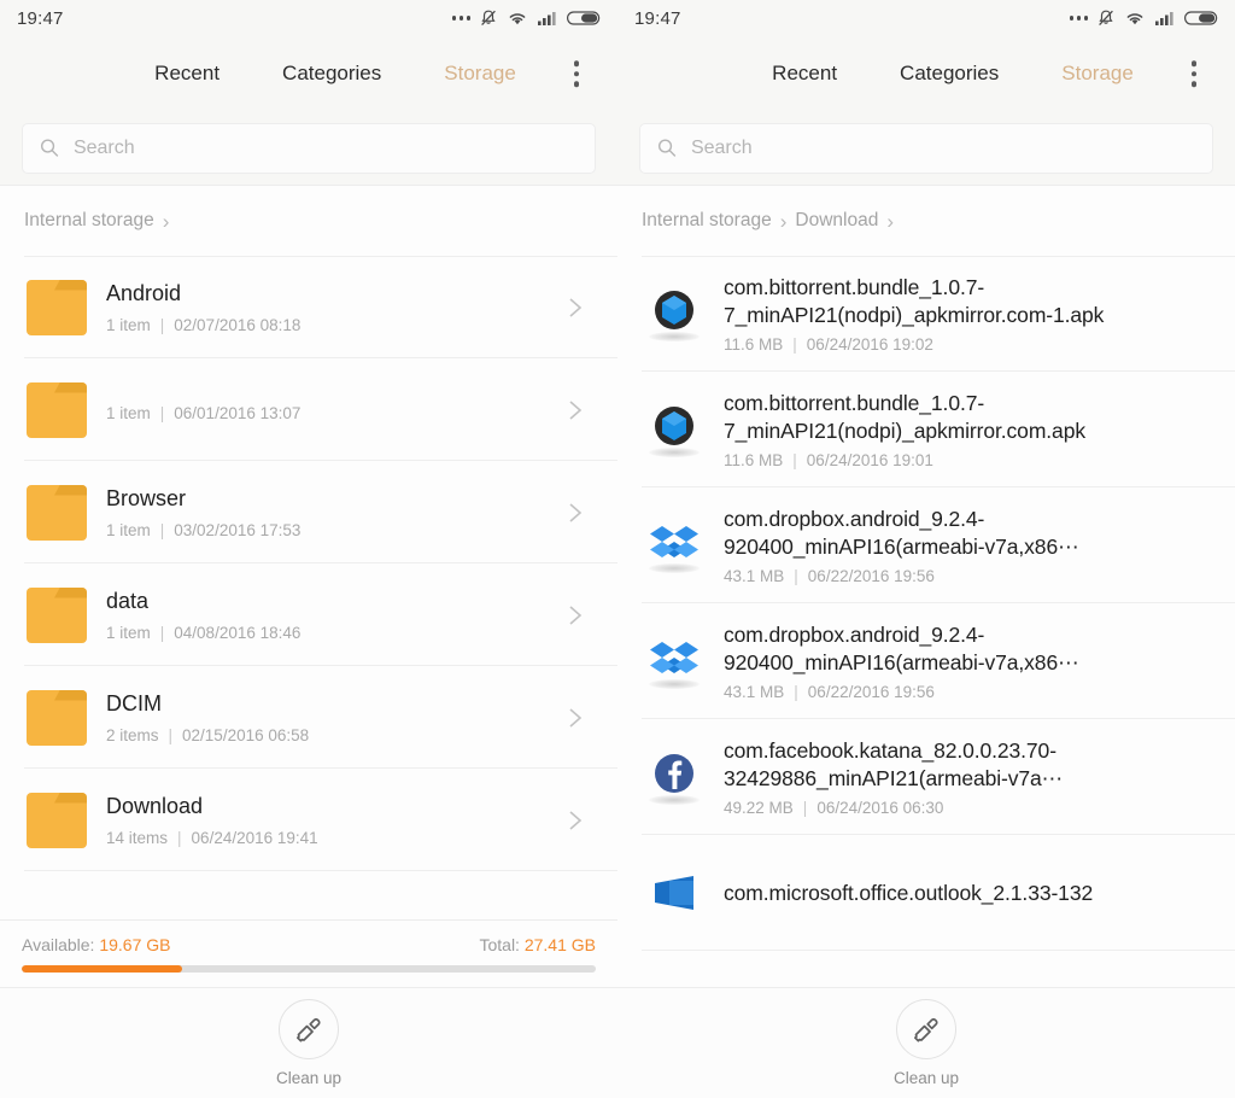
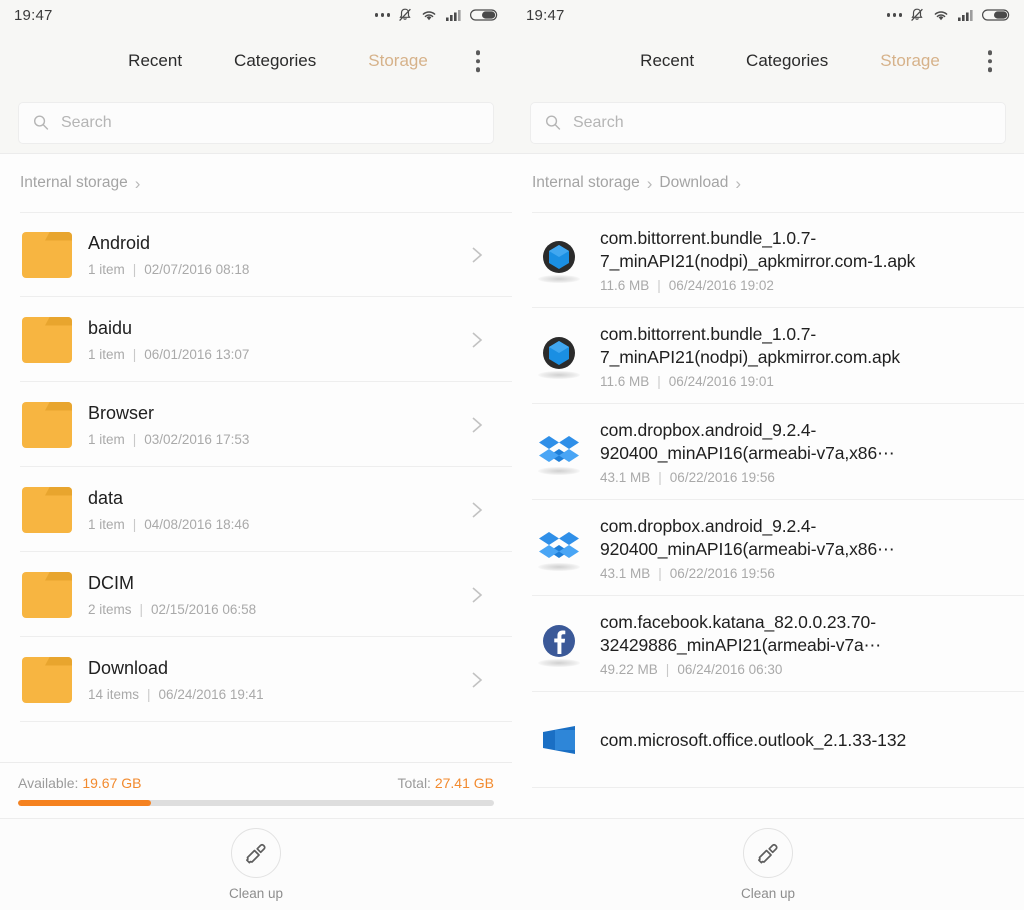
  19:47
  Recent
  Categories
  Storage
  Search
  Internal storage
  ›
  Android
  1 item
  |
  02/07/2016 08:18
+ baidu
  1 item
  |
  06/01/2016 13:07
  Browser
  1 item
  |
  03/02/2016 17:53
  data
  1 item
  |
  04/08/2016 18:46
  DCIM
  2 items
  |
  02/15/2016 06:58
  Download
  14 items
  |
  06/24/2016 19:41
  Available: 19.67 GB
  Total: 27.41 GB
  Clean up
  19:47
  Recent
  Categories
  Storage
  Search
  Internal storage
  ›
  Download
  ›
  com.bittorrent.bundle_1.0.7-7_minAPI21(nodpi)_apkmirror.com-1.apk
  11.6 MB
  |
  06/24/2016 19:02
  com.bittorrent.bundle_1.0.7-7_minAPI21(nodpi)_apkmirror.com.apk
  11.6 MB
  |
  06/24/2016 19:01
  com.dropbox.android_9.2.4-920400_minAPI16(armeabi-v7a,x86⋯
  43.1 MB
  |
  06/22/2016 19:56
  com.dropbox.android_9.2.4-920400_minAPI16(armeabi-v7a,x86⋯
  43.1 MB
  |
  06/22/2016 19:56
  com.facebook.katana_82.0.0.23.70-32429886_minAPI21(armeabi-v7a⋯
  49.22 MB
  |
  06/24/2016 06:30
  com.microsoft.office.outlook_2.1.33-132
  Clean up
